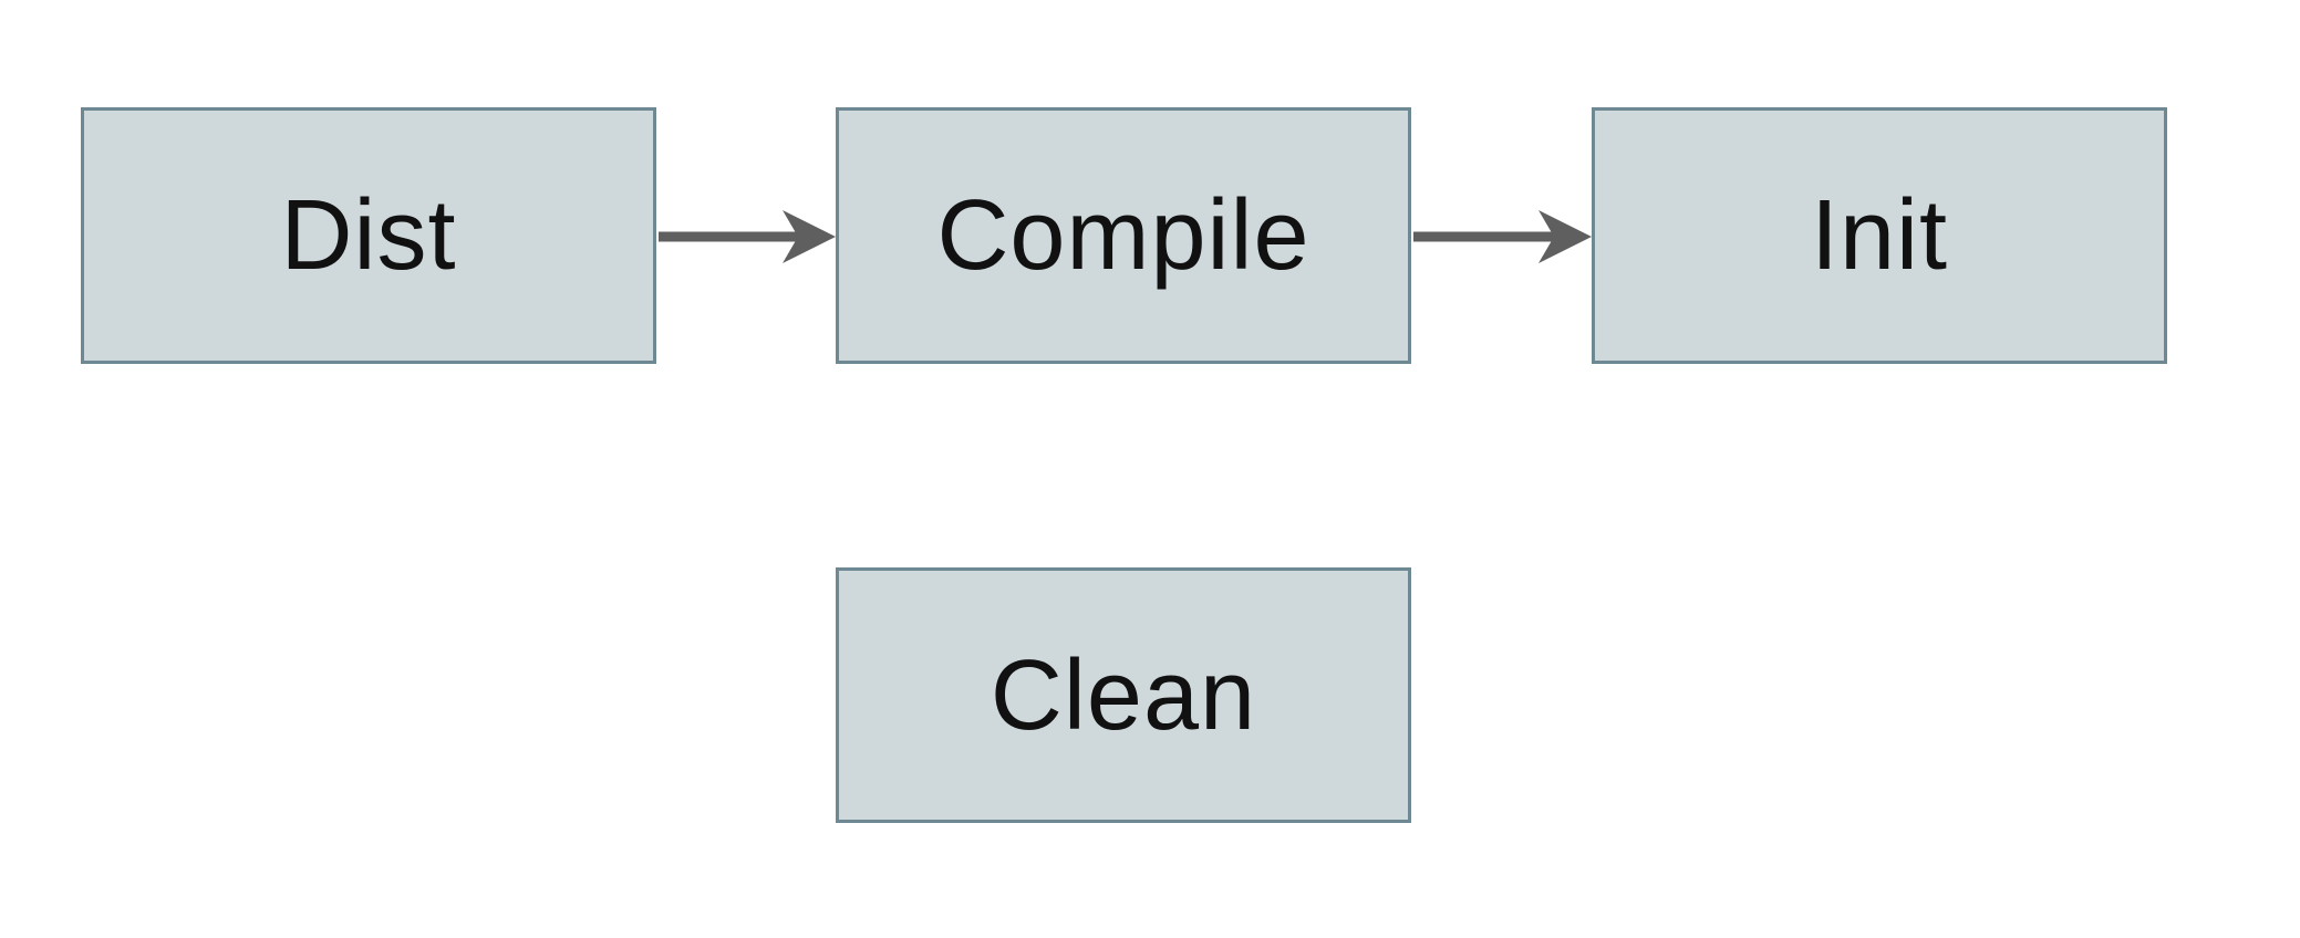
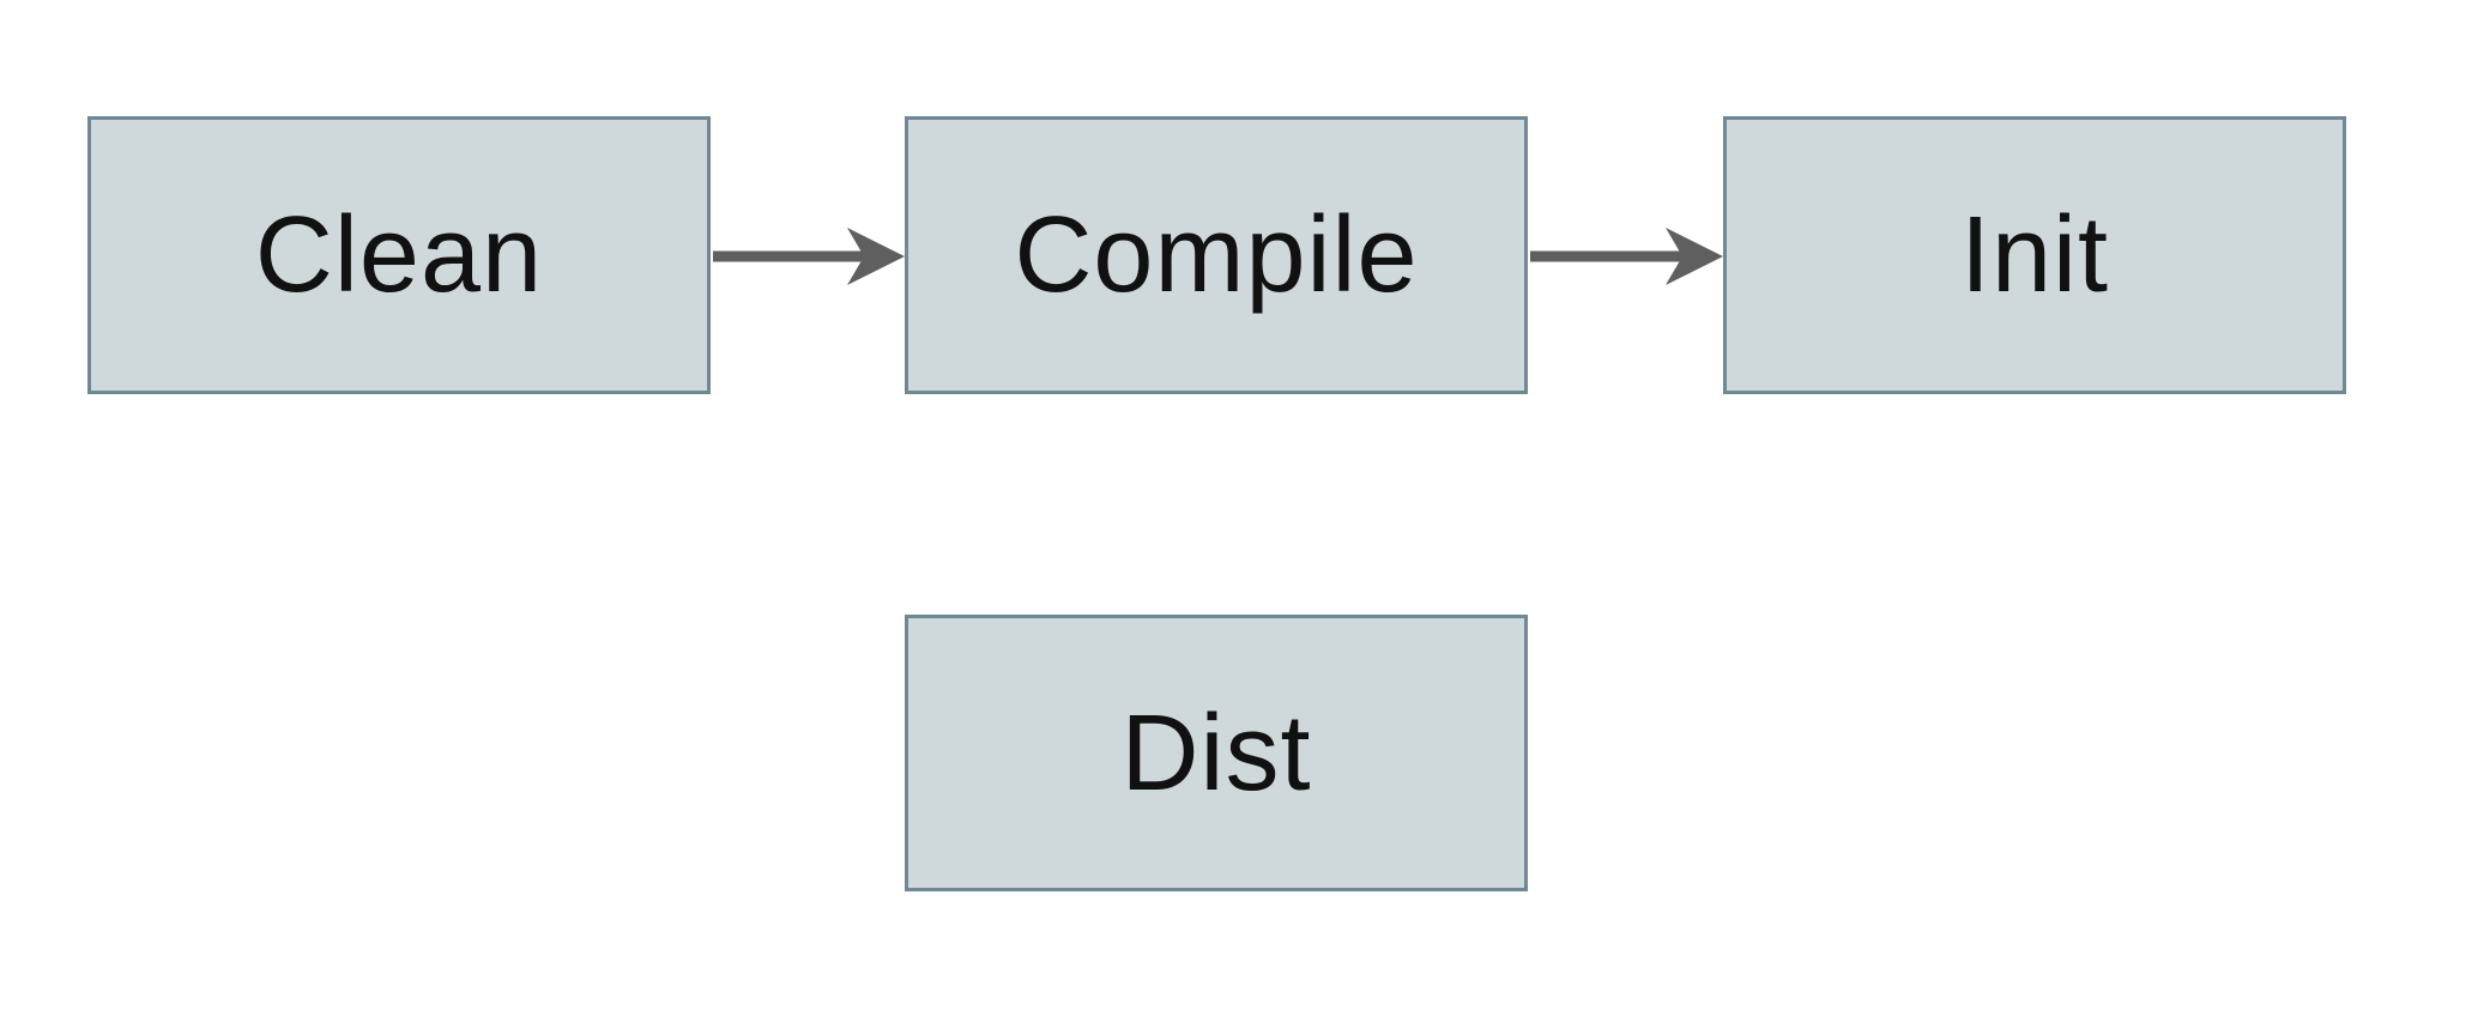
- Dist
+ Clean
  Compile
  Init
- Clean
+ Dist
